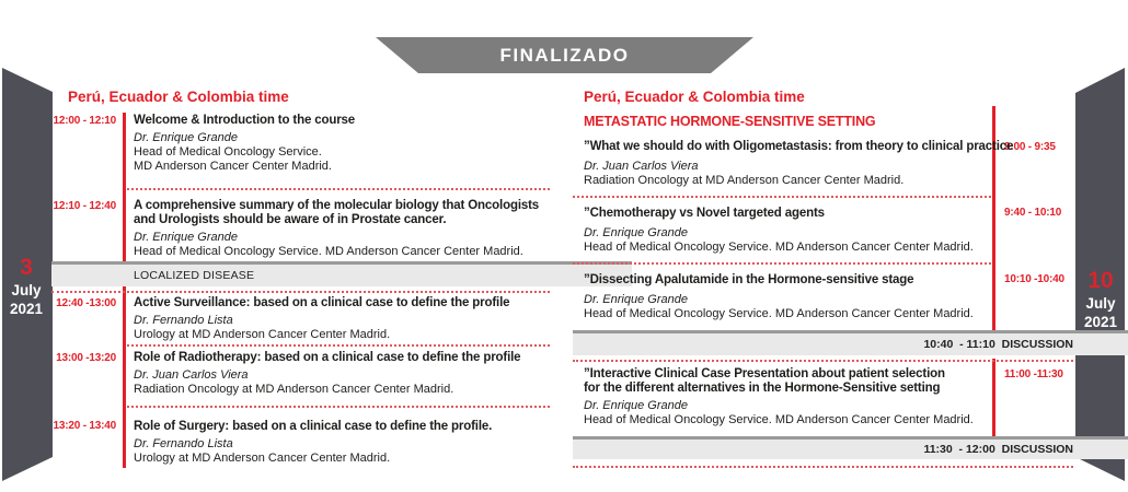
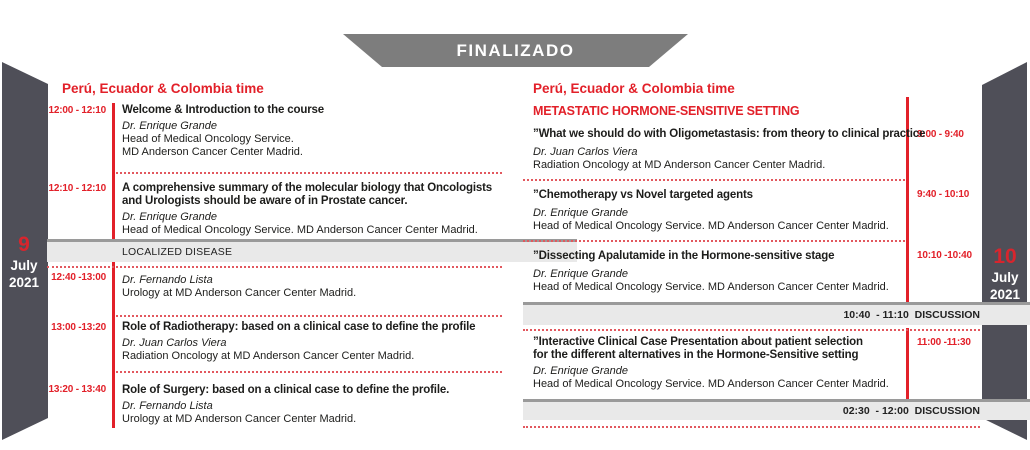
  FINALIZADO
- 3
+ 9
  July
  2021
  10
  July
  2021
  Perú, Ecuador & Colombia time
  12:00 - 12:10
- 12:10 - 12:40
+ 12:10 - 12:10
  12:40 -13:00
  13:00 -13:20
  13:20 - 13:40
  Welcome & Introduction to the course
  Dr. Enrique Grande
  Head of Medical Oncology Service.
  MD Anderson Cancer Center Madrid.
  A comprehensive summary of the molecular biology that Oncologists
  and Urologists should be aware of in Prostate cancer.
  Dr. Enrique Grande
  Head of Medical Oncology Service. MD Anderson Cancer Center Madrid.
  LOCALIZED DISEASE
- Active Surveillance: based on a clinical case to define the profile
  Dr. Fernando Lista
  Urology at MD Anderson Cancer Center Madrid.
  Role of Radiotherapy: based on a clinical case to define the profile
  Dr. Juan Carlos Viera
  Radiation Oncology at MD Anderson Cancer Center Madrid.
  Role of Surgery: based on a clinical case to define the profile.
  Dr. Fernando Lista
  Urology at MD Anderson Cancer Center Madrid.
  Perú, Ecuador & Colombia time
  METASTATIC HORMONE-SENSITIVE SETTING
- 9:00 - 9:35
+ 9:00 - 9:40
  9:40 - 10:10
  10:10 -10:40
  11:00 -11:30
  ”What we should do with Oligometastasis: from theory to clinical practice
  Dr. Juan Carlos Viera
  Radiation Oncology at MD Anderson Cancer Center Madrid.
  ”Chemotherapy vs Novel targeted agents
  Dr. Enrique Grande
  Head of Medical Oncology Service. MD Anderson Cancer Center Madrid.
  ”Dissecting Apalutamide in the Hormone-sensitive stage
  Dr. Enrique Grande
  Head of Medical Oncology Service. MD Anderson Cancer Center Madrid.
  10:40 - 11:10 DISCUSSION
  ”Interactive Clinical Case Presentation about patient selection
  for the different alternatives in the Hormone-Sensitive setting
  Dr. Enrique Grande
  Head of Medical Oncology Service. MD Anderson Cancer Center Madrid.
- 11:30 - 12:00 DISCUSSION
+ 02:30 - 12:00 DISCUSSION
